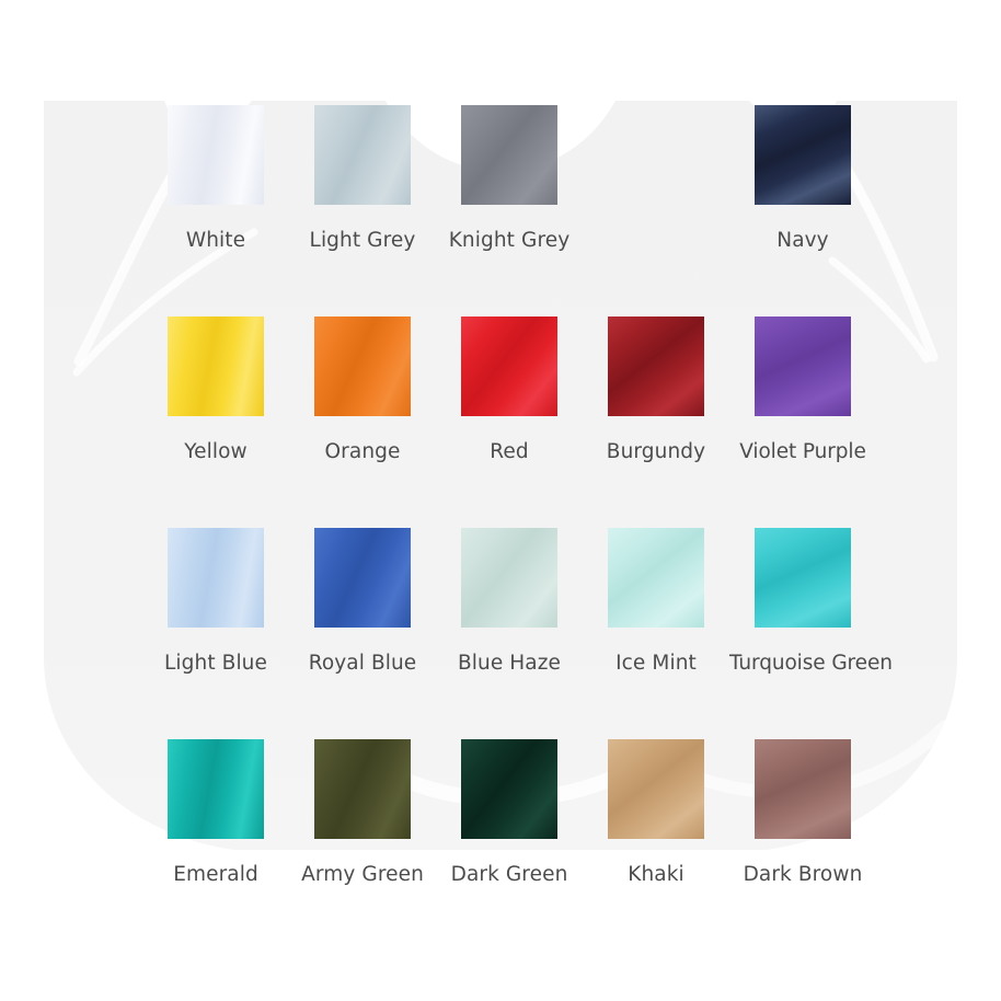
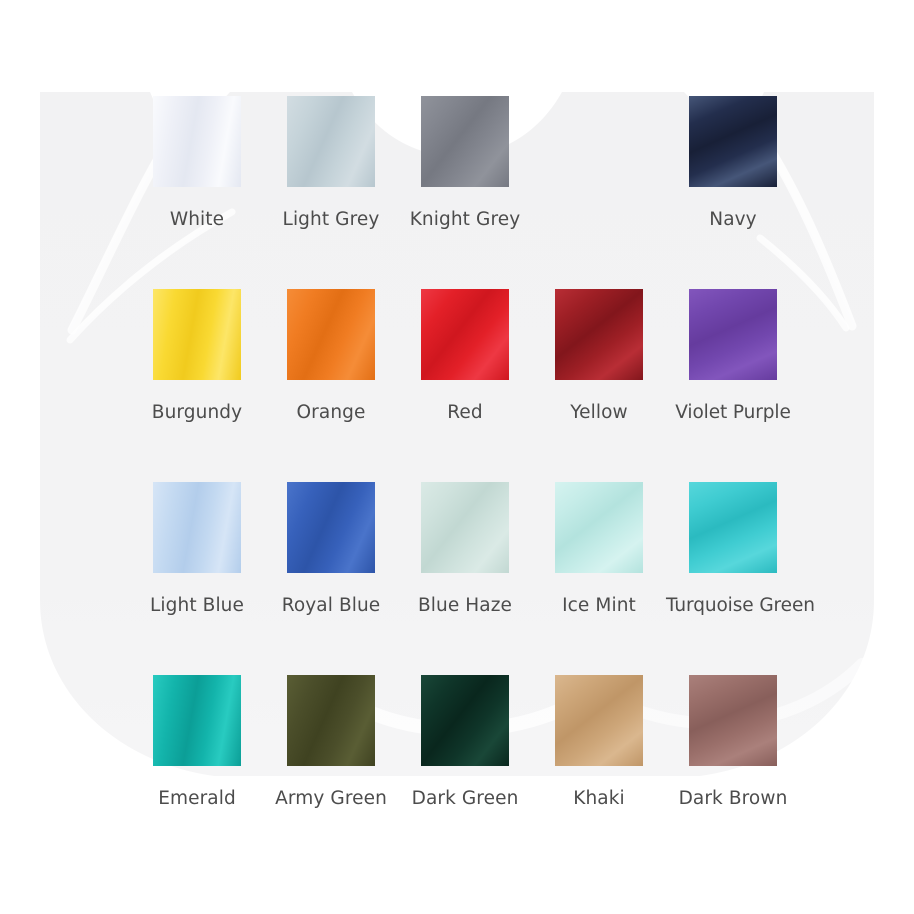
  White
  Light Grey
  Knight Grey
  Navy
- Yellow
+ Burgundy
  Orange
  Red
- Burgundy
+ Yellow
  Violet Purple
  Light Blue
  Royal Blue
  Blue Haze
  Ice Mint
  Turquoise Green
  Emerald
  Army Green
  Dark Green
  Khaki
  Dark Brown
